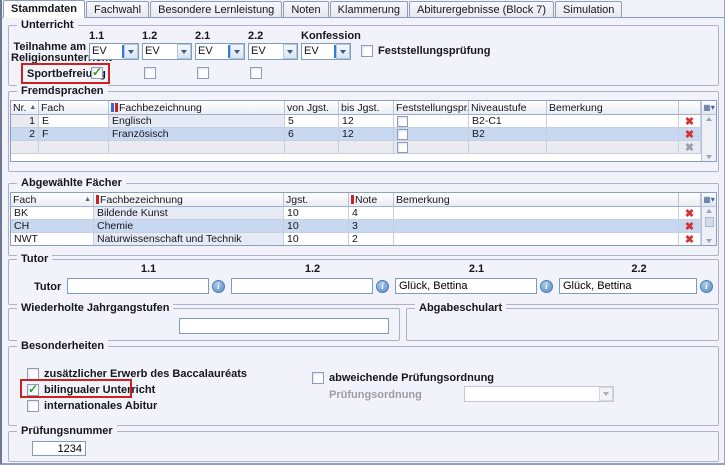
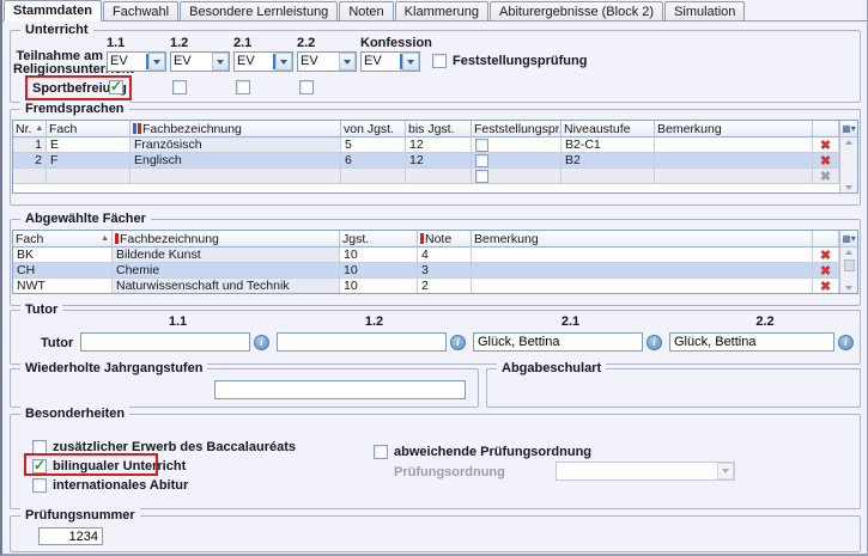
  Stammdaten
  Fachwahl
  Besondere Lernleistung
  Noten
  Klammerung
- Abiturergebnisse (Block 7)
+ Abiturergebnisse (Block 2)
  Simulation
  Unterricht
  1.1
  1.2
  2.1
  2.2
  Konfession
  Teilnahme am Religionsunter
  EV
  EV
  EV
  EV
  EV
  Feststellungsprüfung
  Sportbefreiu
  Fremdsprachen
  Nr.
  Fach
  Fachbezeichnung
  von Jgst.
  bis Jgst.
  Feststellungspr
  Niveaustufe
  Bemerkung
  1
  E
- Englisch
+ Französisch
  5
  12
  B2-C1
  ✖
  2
  F
- Französisch
+ Englisch
  6
  12
  B2
  ✖
  ✖
  ▦▾
  Abgewählte Fächer
  Fach
  Fachbezeichnung
  Jgst.
  Note
  Bemerkung
  BK
  Bildende Kunst
  10
  4
  ✖
  CH
  Chemie
  10
  3
  ✖
  NWT
  Naturwissenschaft und Technik
  10
  2
  ✖
  ▦▾
  Tutor
  Tutor
  1.1
  i
  1.2
  i
  2.1
  Glück, Bettina
  i
  2.2
  Glück, Bettina
  i
  Wiederholte Jahrgangstufen
  Abgabeschulart
  Besonderheiten
  zusätzlicher Erwerb des Baccalauréats
  bilingualer Unterricht
  internationales Abitur
  abweichende Prüfungsordnung
  Prüfungsordnung
  Prüfungsnummer
  1234
